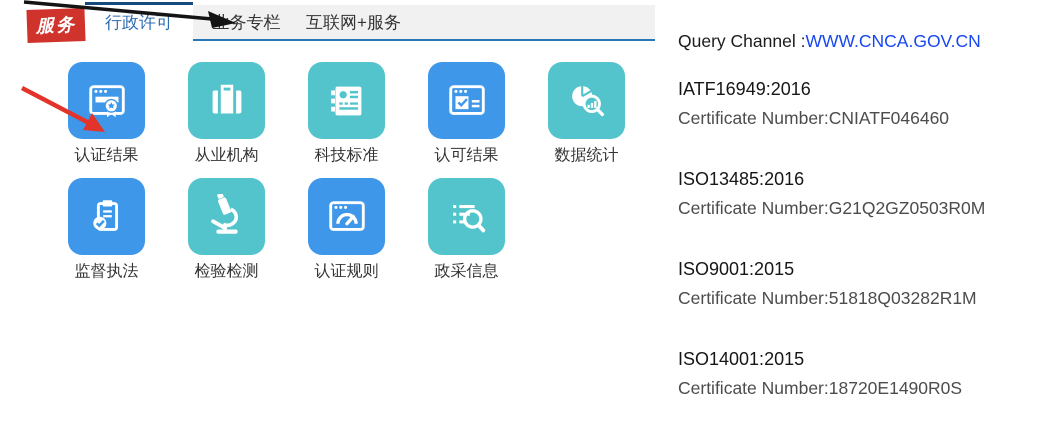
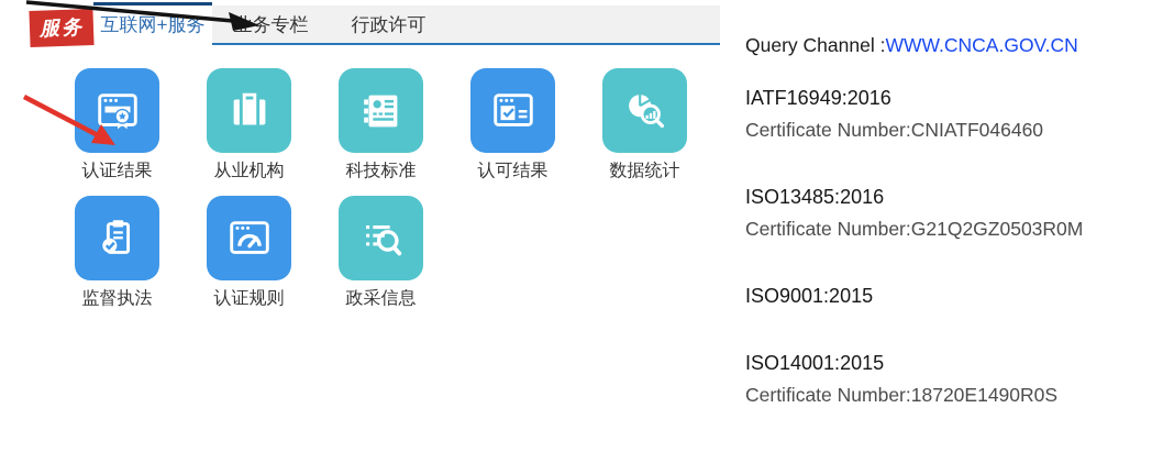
- 行政许可
+ 互联网+服务
  务专栏
- 互联网+服务
+ 行政许可
  认证结果
  从业机构
  科技标准
  认可结果
  数据统计
  监督执法
- 检验检测
  认证规则
  政采信息
  Query Channel :WWW.CNCA.GOV.CN
  IATF16949:2016
  Certificate Number:CNIATF046460
  ISO13485:2016
  Certificate Number:G21Q2GZ0503R0M
  ISO9001:2015
- Certificate Number:51818Q03282R1M
  ISO14001:2015
  Certificate Number:18720E1490R0S
